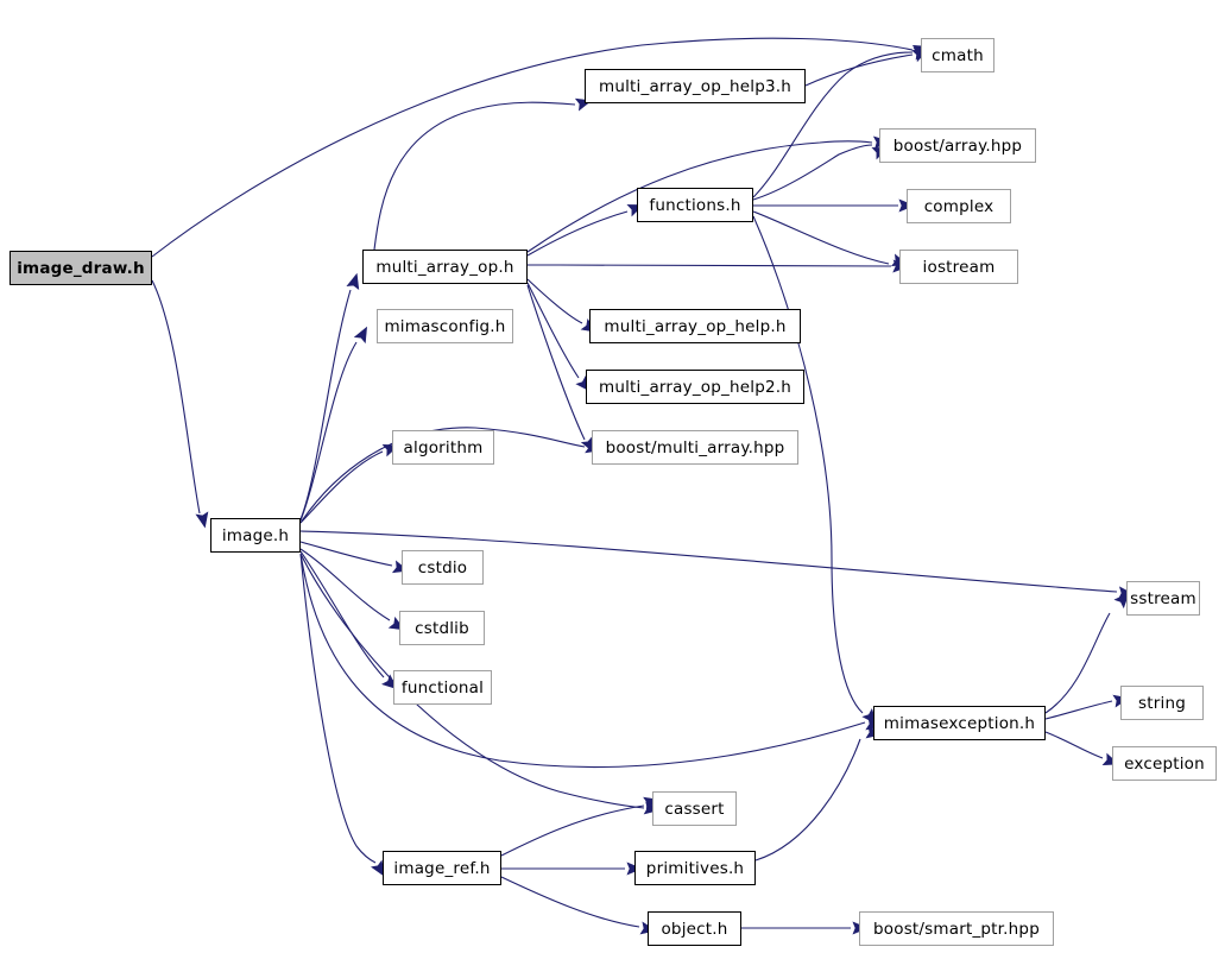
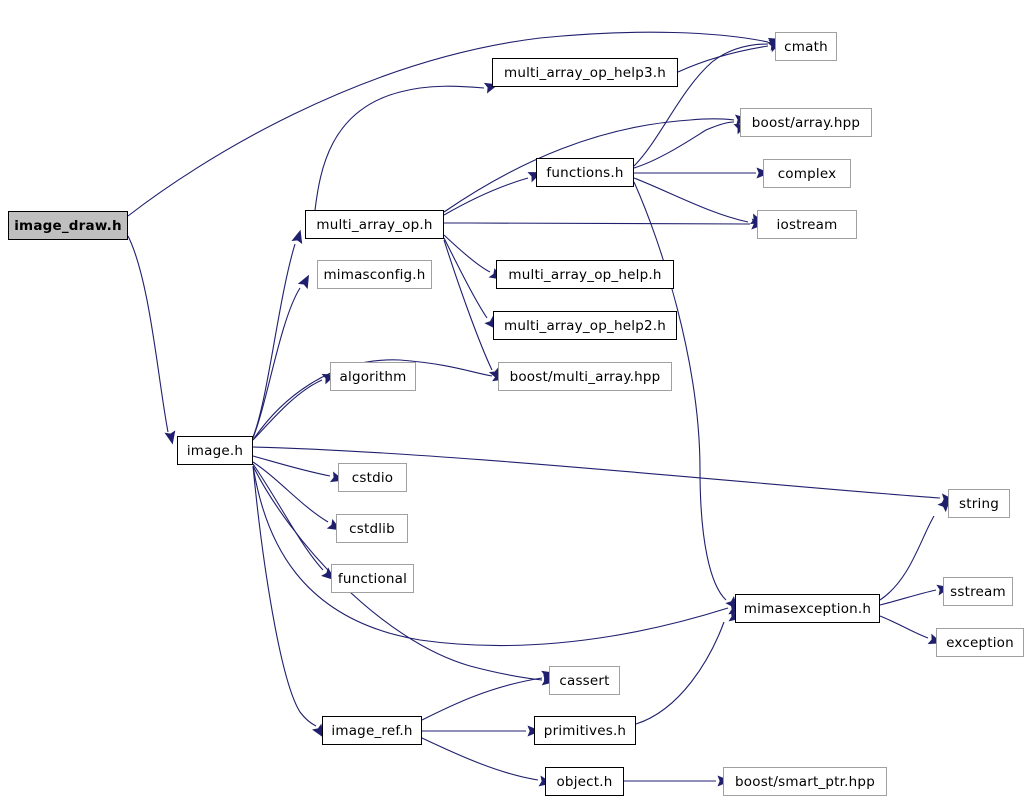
  image_draw.h
  multi_array_op_help3.h
  cmath
  boost/array.hpp
  functions.h
  complex
  iostream
  multi_array_op.h
  mimasconfig.h
  multi_array_op_help.h
  multi_array_op_help2.h
  algorithm
  boost/multi_array.hpp
  image.h
  cstdio
- sstream
+ string
  cstdlib
  functional
- string
+ sstream
  mimasexception.h
  exception
  cassert
  image_ref.h
  primitives.h
  object.h
  boost/smart_ptr.hpp
